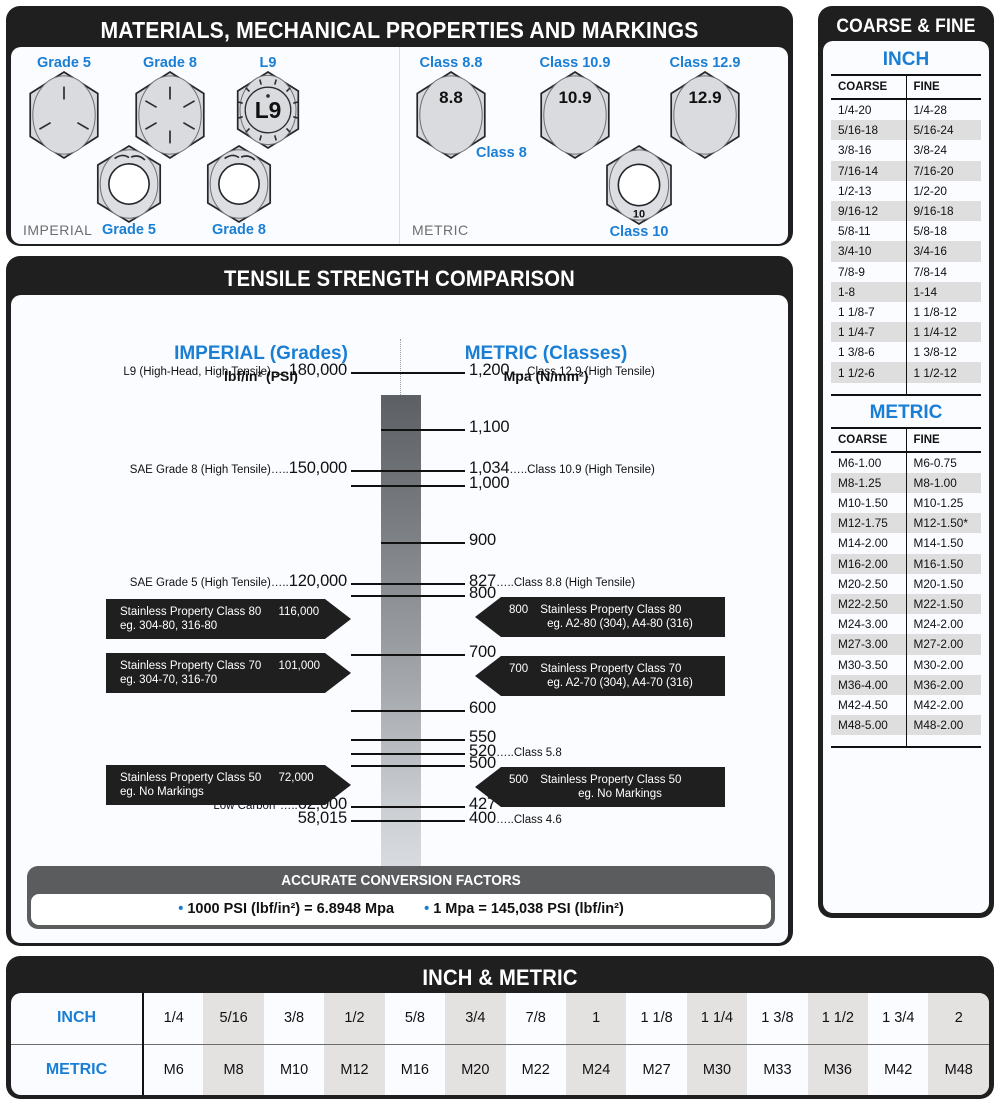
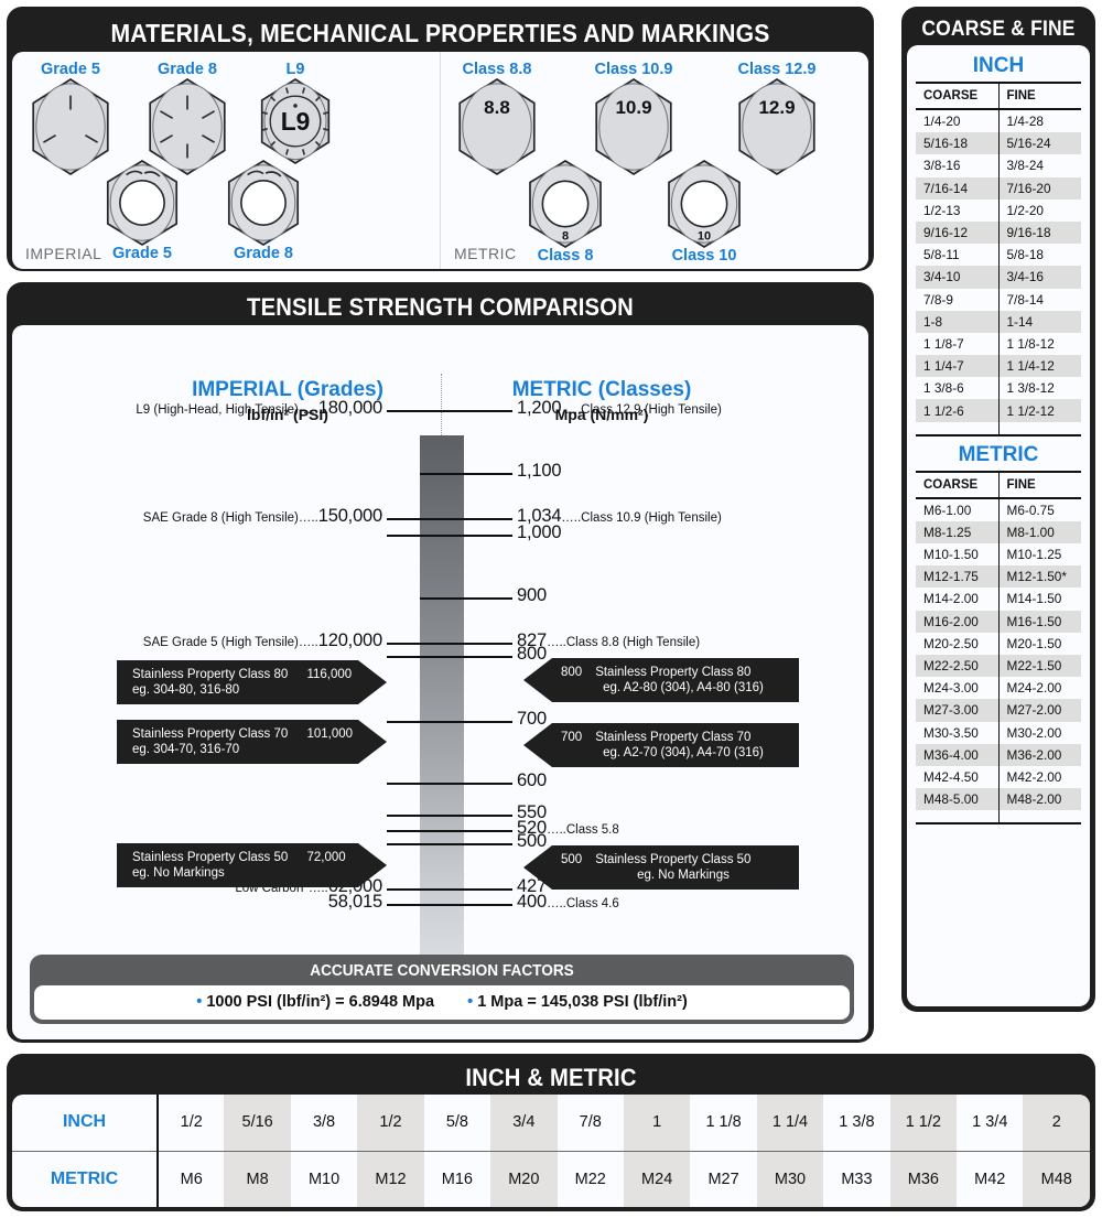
  MATERIALS, MECHANICAL PROPERTIES AND MARKINGS
  IMPERIAL
  Grade 5
  Grade 8
  L9
  L9
  Grade 5
  Grade 8
  METRIC
  Class 8.8
  8.8
  Class 10.9
  10.9
  Class 12.9
  12.9
+ 8
  Class 8
  10
  Class 10
  TENSILE STRENGTH COMPARISON
  IMPERIAL (Grades)
  lbf/in² (PSI)
  METRIC (Classes)
  Mpa (N/mm²)
  L9 (High-Head, High Tensile)…..180,000
  SAE Grade 8 (High Tensile)…..150,000
  SAE Grade 5 (High Tensile)…..120,000
  Low Carbon*….. 00
  58,015
  1,200…..Class 12.9 (High Tensile)
  1,100
  1,034…..Class 10.9 (High Tensile)
  1,000
  900
  827…..Class 8.8 (High Tensile)
  800
  700
  600
  550
  520…..Class 5.8
  500
  427
  400…..Class 4.6
  Stainless Property Class 80 116,000
  eg. 304-80, 316-80
  Stainless Property Class 70 101,000
  eg. 304-70, 316-70
  Stainless Property Class 50 72,000
  eg. No Markings
  800 Stainless Property Class 80
  eg. A2-80 (304), A4-80 (316)
  700 Stainless Property Class 70
  eg. A2-70 (304), A4-70 (316)
  500 Stainless Property Class 50
  eg. No Markings
  ACCURATE CONVERSION FACTORS
  • 1000 PSI (lbf/in²) = 6.8948 Mpa • 1 Mpa = 145,038 PSI (lbf/in²)
  COARSE & FINE
  INCH
  COARSE	FINE
  1/4-20	1/4-28
  5/16-18	5/16-24
  3/8-16	3/8-24
  7/16-14	7/16-20
  1/2-13	1/2-20
  9/16-12	9/16-18
  5/8-11	5/8-18
  3/4-10	3/4-16
  7/8-9	7/8-14
  1-8	1-14
  1 1/8-7	1 1/8-12
  1 1/4-7	1 1/4-12
  1 3/8-6	1 3/8-12
  1 1/2-6	1 1/2-12
  METRIC
  COARSE	FINE
  M6-1.00	M6-0.75
  M8-1.25	M8-1.00
  M10-1.50	M10-1.25
  M12-1.75	M12-1.50*
  M14-2.00	M14-1.50
  M16-2.00	M16-1.50
  M20-2.50	M20-1.50
  M22-2.50	M22-1.50
  M24-3.00	M24-2.00
  M27-3.00	M27-2.00
  M30-3.50	M30-2.00
  M36-4.00	M36-2.00
  M42-4.50	M42-2.00
  M48-5.00	M48-2.00
  INCH & METRIC
- INCH	1/4	5/16	3/8	1/2	5/8	3/4	7/8	1	1 1/8	1 1/4	1 3/8	1 1/2	1 3/4	2
+ INCH	1/2	5/16	3/8	1/2	5/8	3/4	7/8	1	1 1/8	1 1/4	1 3/8	1 1/2	1 3/4	2
  METRIC	M6	M8	M10	M12	M16	M20	M22	M24	M27	M30	M33	M36	M42	M48
